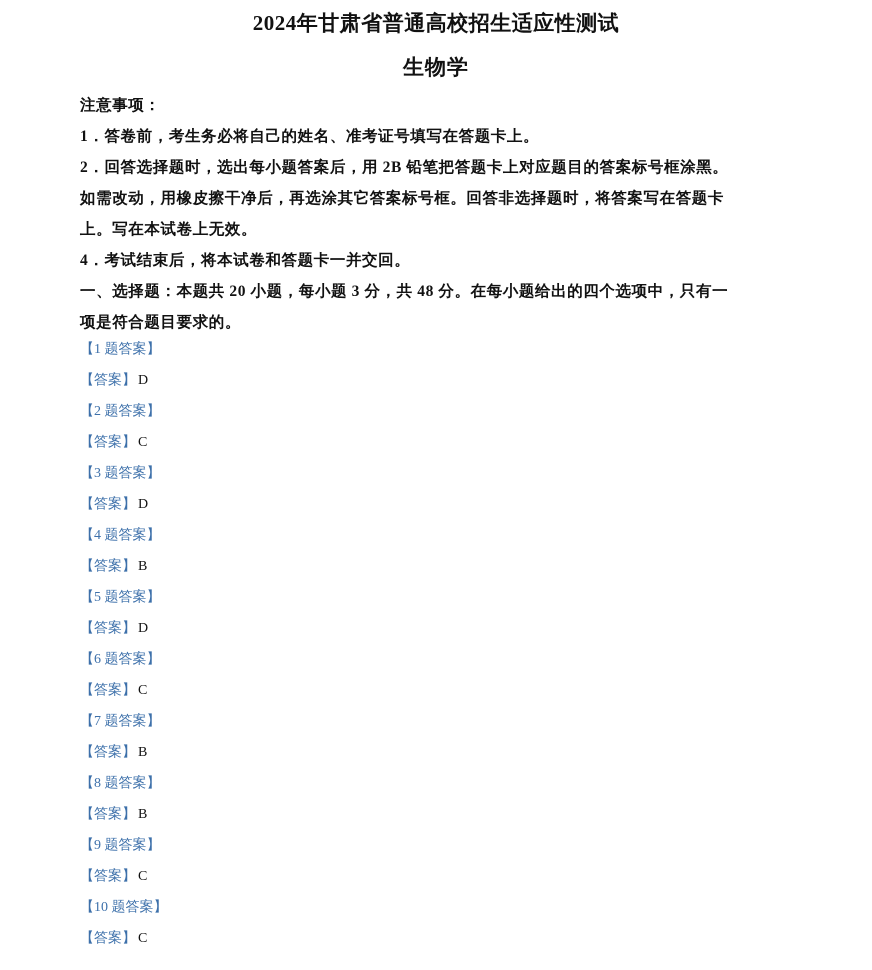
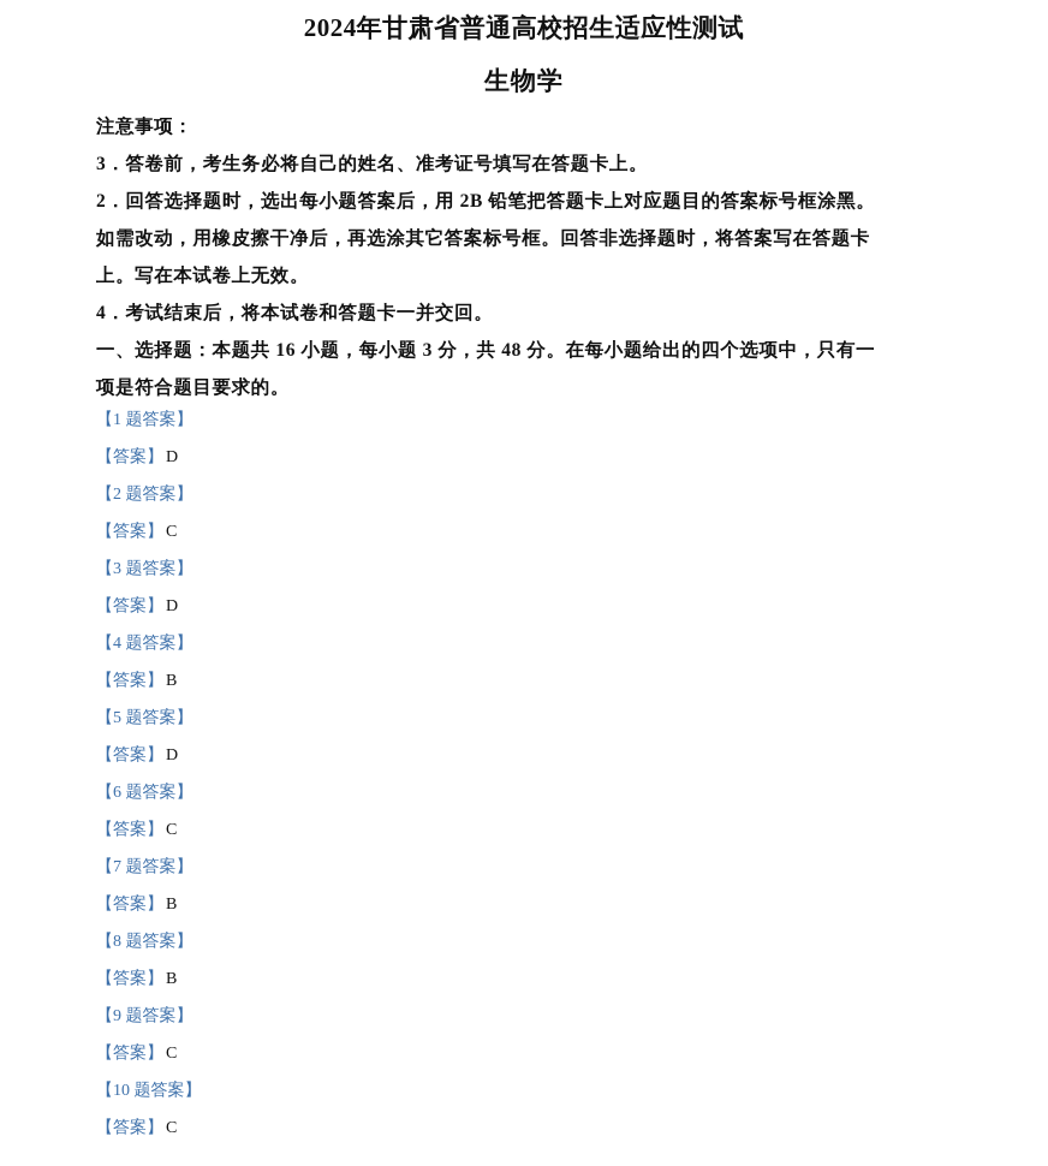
  2024年甘肃省普通高校招生适应性测试
  生物学
  注意事项：
- 1．答卷前，考生务必将自己的姓名、准考证号填写在答题卡上。
+ 3．答卷前，考生务必将自己的姓名、准考证号填写在答题卡上。
  2．回答选择题时，选出每小题答案后，用 2B 铅笔把答题卡上对应题目的答案标号框涂黑。
  如需改动，用橡皮擦干净后，再选涂其它答案标号框。回答非选择题时，将答案写在答题卡
  上。写在本试卷上无效。
  4．考试结束后，将本试卷和答题卡一并交回。
- 一、选择题：本题共 20 小题，每小题 3 分，共 48 分。在每小题给出的四个选项中，只有一
+ 一、选择题：本题共 16 小题，每小题 3 分，共 48 分。在每小题给出的四个选项中，只有一
  项是符合题目要求的。
  【1 题答案】
  【答案】 D
  【2 题答案】
  【答案】 C
  【3 题答案】
  【答案】 D
  【4 题答案】
  【答案】 B
  【5 题答案】
  【答案】 D
  【6 题答案】
  【答案】 C
  【7 题答案】
  【答案】 B
  【8 题答案】
  【答案】 B
  【9 题答案】
  【答案】 C
  【10 题答案】
  【答案】 C
